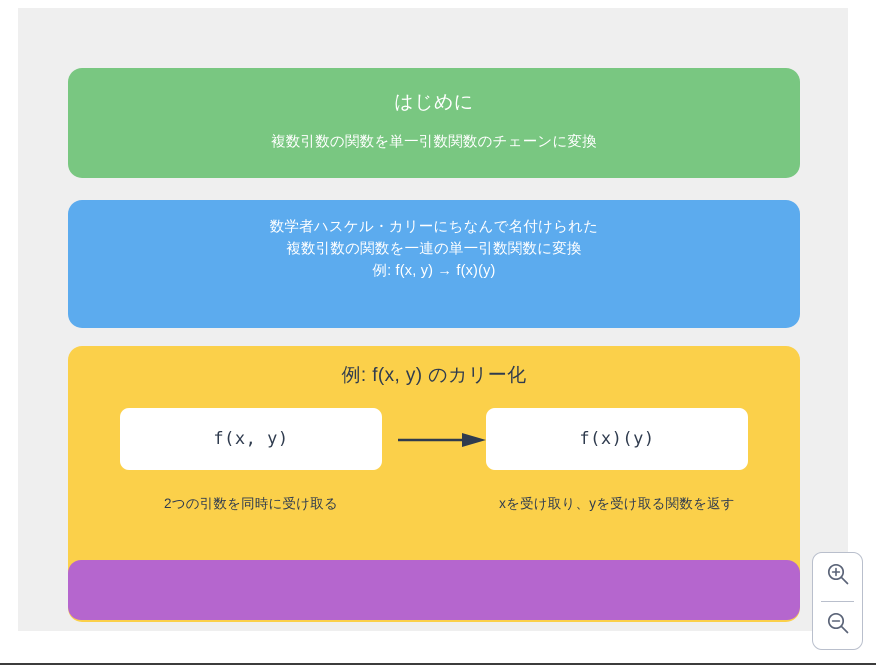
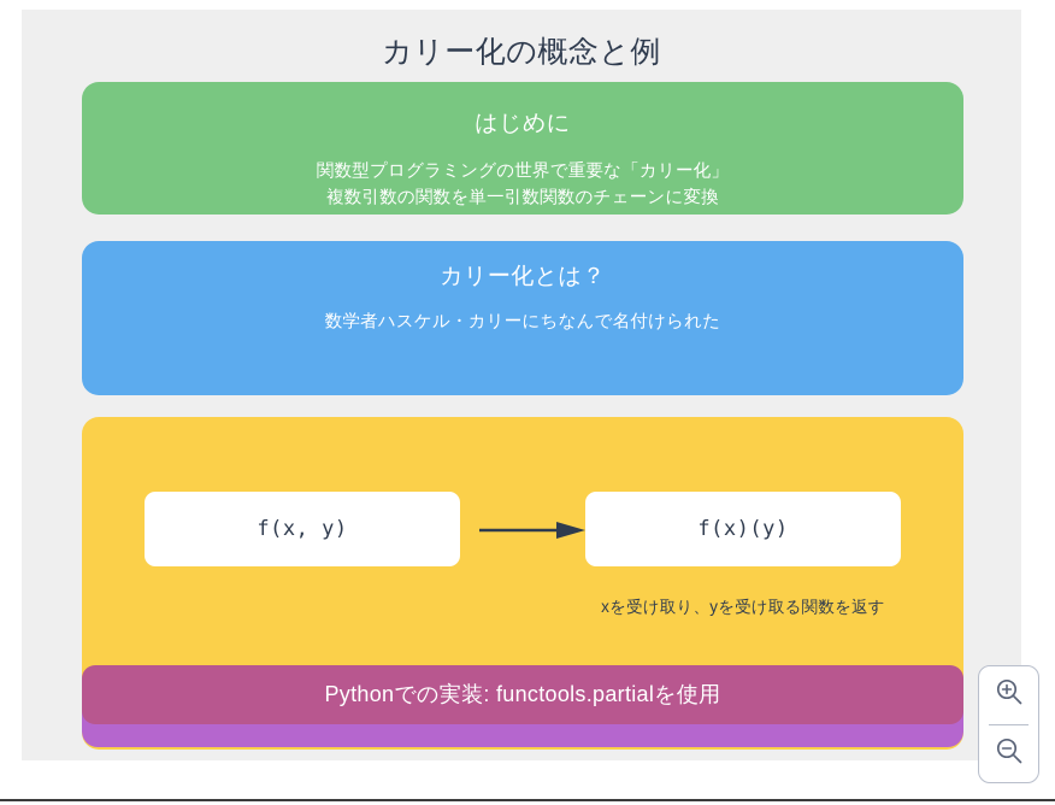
+ カリー化の概念と例
  はじめに
+ 関数型プログラミングの世界で重要な「カリー化」
  複数引数の関数を単一引数関数のチェーンに変換
+ カリー化とは？
  数学者ハスケル・カリーにちなんで名付けられた
- 複数引数の関数を一連の単一引数関数に変換
- 例: f(x, y) → f(x)(y)
- 例: f(x, y) のカリー化
  f(x, y)
  f(x)(y)
- 2つの引数を同時に受け取る
  xを受け取り、yを受け取る関数を返す
+ Pythonでの実装: functools.partialを使用
